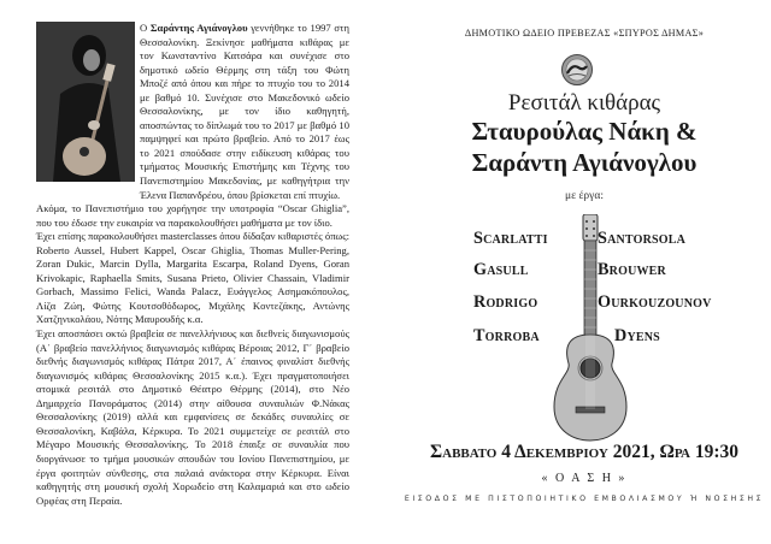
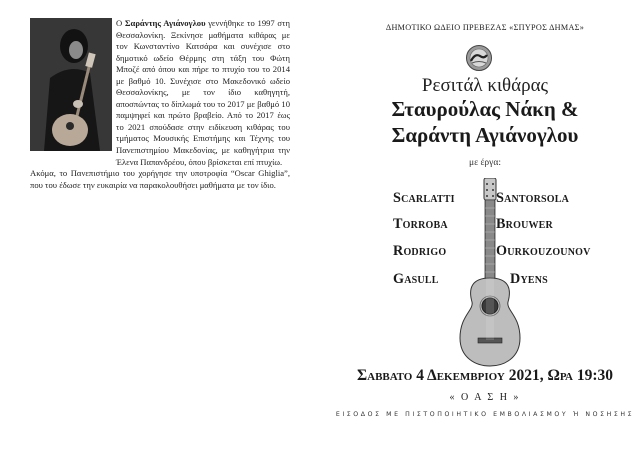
  Ο Σαράντης Αγιάνογλου γεννήθηκε το 1997 στη Θεσσαλονίκη. Ξεκίνησε μαθήματα κιθάρας με τον Κωνσταντίνο Κατσάρα και συνέχισε στο δημοτικό ωδείο Θέρμης στη τάξη του Φώτη Μποζέ από όπου και πήρε το πτυχίο του το 2014 με βαθμό 10. Συνέχισε στο Μακεδονικό ωδείο Θεσσαλονίκης, με τον ίδιο καθηγητή, αποσπώντας το δίπλωμά του το 2017 με βαθμό 10 παμψηφεί και πρώτο βραβείο. Από το 2017 έως το 2021 σπούδασε στην ειδίκευση κιθάρας του τμήματος Μουσικής Επιστήμης και Τέχνης του Πανεπιστημίου Μακεδονίας, με καθηγήτρια την Έλενα Παπανδρέου, όπου βρίσκεται επί πτυχίω.
  Ακόμα, το Πανεπιστήμιο του χορήγησε την υποτροφία “Oscar Ghiglia”, που του έδωσε την ευκαιρία να παρακολουθήσει μαθήματα με τον ίδιο.
- Έχει επίσης παρακολουθήσει masterclasses όπου δίδαξαν κιθαριστές όπως: Roberto Aussel, Hubert Kappel, Oscar Ghiglia, Thomas Muller-Pering, Zoran Dukic, Marcin Dylla, Margarita Escarpa, Roland Dyens, Goran Krivokapic, Raphaella Smits, Susana Prieto, Olivier Chassain, Vladimir Gorbach, Massimo Felici, Wanda Palacz, Ευάγγελος Ασημακόπουλος, Λίζα Ζώη, Φώτης Κουτσοθόδωρος, Μιχάλης Κοντεζάκης, Αντώνης Χατζηνικολάου, Νότης Μαυρουδής κ.α.
- Έχει αποσπάσει οκτώ βραβεία σε πανελλήνιους και διεθνείς διαγωνισμούς (Α΄ βραβείο πανελλήνιος διαγωνισμός κιθάρας Βέροιας 2012, Γ΄ βραβείο διεθνής διαγωνισμός κιθάρας Πάτρα 2017, Α΄ έπαινος φιναλίστ διεθνής διαγωνισμός κιθάρας Θεσσαλονίκης 2015 κ.α.). Έχει πραγματοποιήσει ατομικά ρεσιτάλ στο Δημοτικό Θέατρο Θέρμης (2014), στο Νέο Δημαρχείο Πανοράματος (2014) στην αίθουσα συναυλιών Φ.Νάκας Θεσσαλονίκης (2019) αλλά και εμφανίσεις σε δεκάδες συναυλίες σε Θεσσαλονίκη, Καβάλα, Κέρκυρα. Το 2021 συμμετείχε σε ρεσιτάλ στο Μέγαρο Μουσικής Θεσσαλονίκης. Το 2018 έπαιξε σε συναυλία που διοργάνωσε το τμήμα μουσικών σπουδών του Ιονίου Πανεπιστημίου, με έργα φοιτητών σύνθεσης, στα παλαιά ανάκτορα στην Κέρκυρα. Είναι καθηγητής στη μουσική σχολή Χορωδείο στη Καλαμαριά και στο ωδείο Ορφέας στη Περαία.
  ΔΗΜΟΤΙΚΟ ΩΔΕΙΟ ΠΡΕΒΕΖΑΣ «ΣΠΥΡΟΣ ΔΗΜΑΣ»
  Ρεσιτάλ κιθάρας
  Σταυρούλας Νάκη &
  Σαράντη Αγιάνογλου
  με έργα:
  Scarlatti
- Gasull
+ Torroba
  Rodrigo
- Torroba
+ Gasull
  Santorsola
  Brouwer
  Ourkouzounov
  Dyens
  Σαββατο 4 Δεκεμβριου 2021, Ωρα 19:30
  « Ο Α Σ Η »
